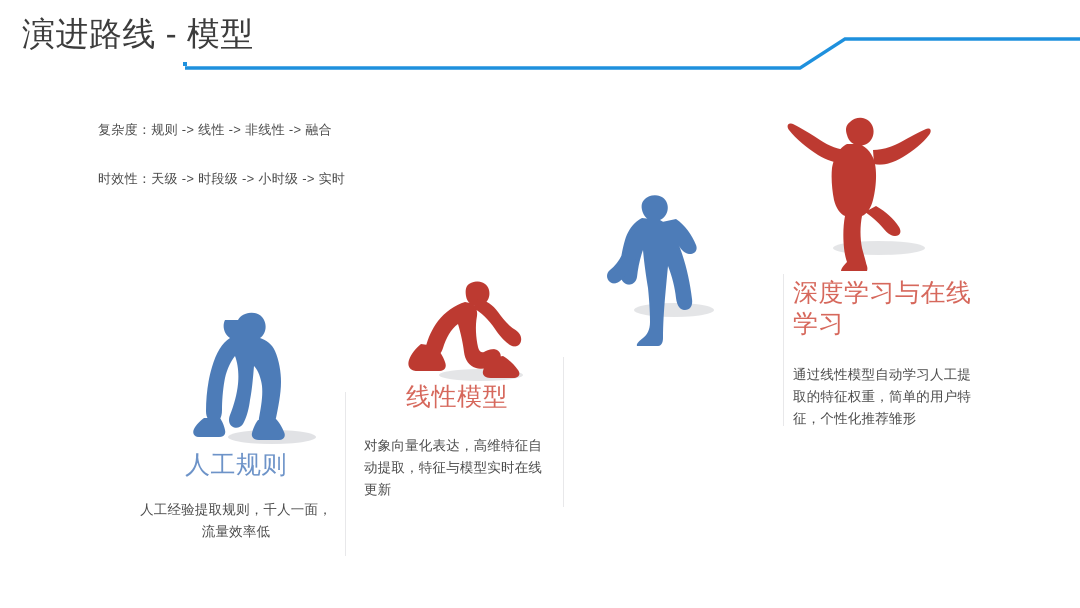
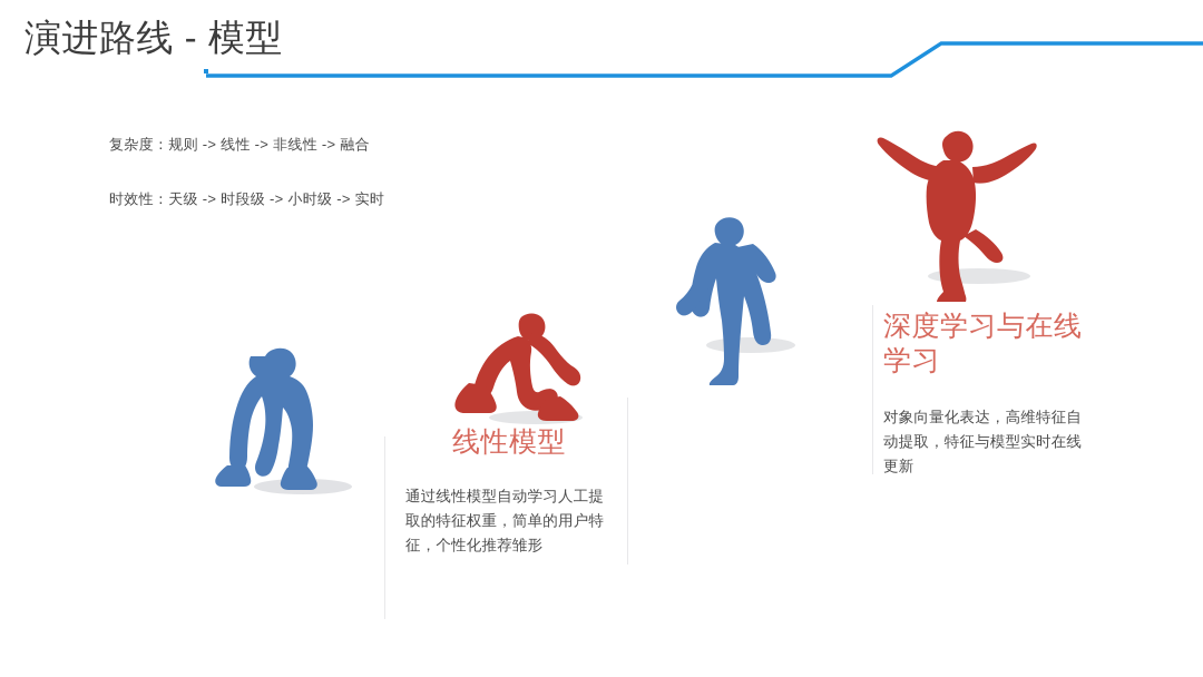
  演进路线 - 模型
  复杂度：规则 -> 线性 -> 非线性 -> 融合
  时效性：天级 -> 时段级 -> 小时级 -> 实时
- 人工规则
- 人工经验提取规则，千人一面，流量效率低
  线性模型
- 对象向量化表达，高维特征自动提取，特征与模型实时在线更新
+ 通过线性模型自动学习人工提取的特征权重，简单的用户特征，个性化推荐雏形
  深度学习与在线学习
- 通过线性模型自动学习人工提取的特征权重，简单的用户特征，个性化推荐雏形
+ 对象向量化表达，高维特征自动提取，特征与模型实时在线更新
